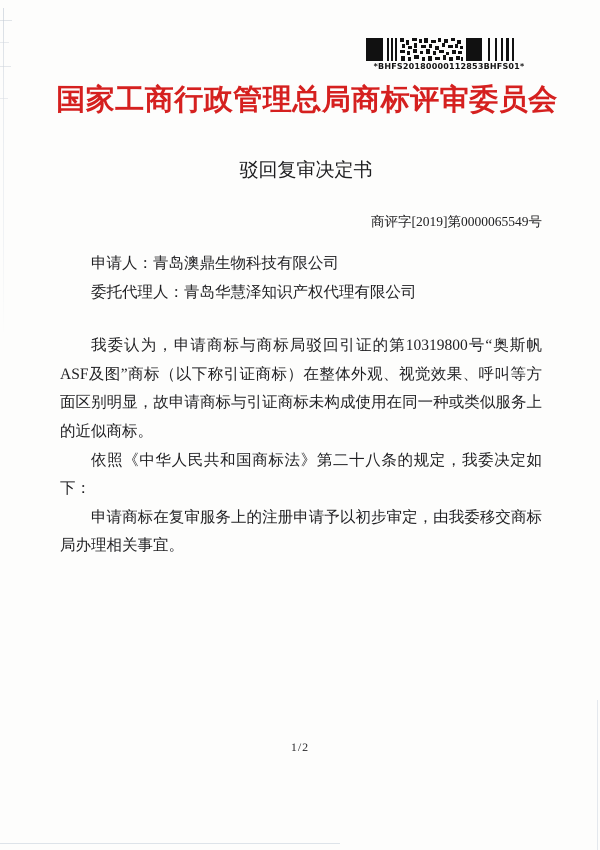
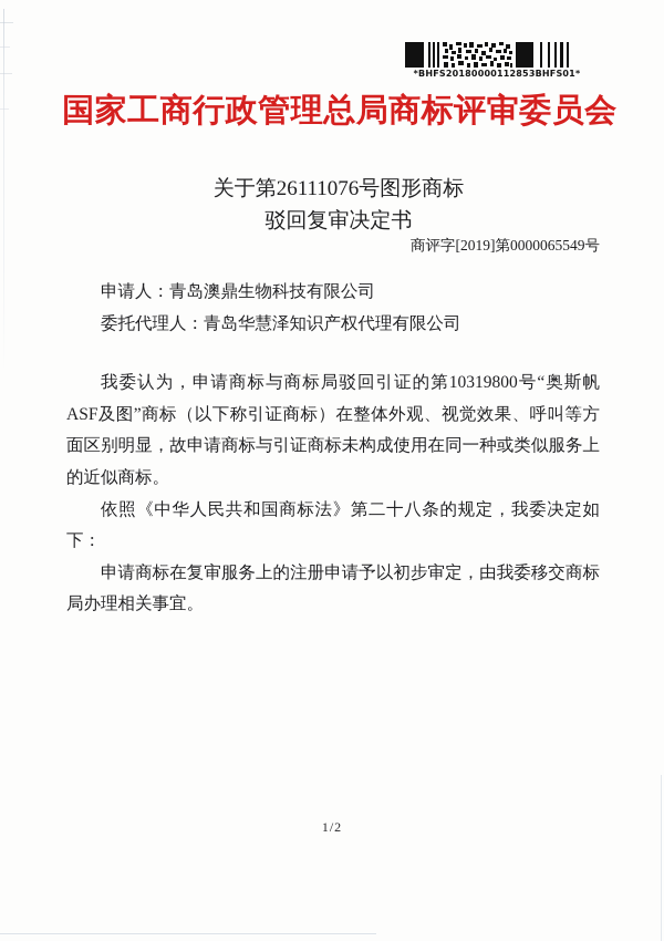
  *BHFS20180000112853BHFS01*
  国家工商行政管理总局商标评审委员会
+ 关于第26111076号图形商标
  驳回复审决定书
  商评字[2019]第0000065549号
  申请人：青岛澳鼎生物科技有限公司
  委托代理人：青岛华慧泽知识产权代理有限公司
  我委认为，申请商标与商标局驳回引证的第10319800号“奥斯帆ASF及图”商标（以下称引证商标）在整体外观、视觉效果、呼叫等方面区别明显，故申请商标与引证商标未构成使用在同一种或类似服务上的近似商标。
  依照《中华人民共和国商标法》第二十八条的规定，我委决定如下：
  申请商标在复审服务上的注册申请予以初步审定，由我委移交商标局办理相关事宜。
  1/2
